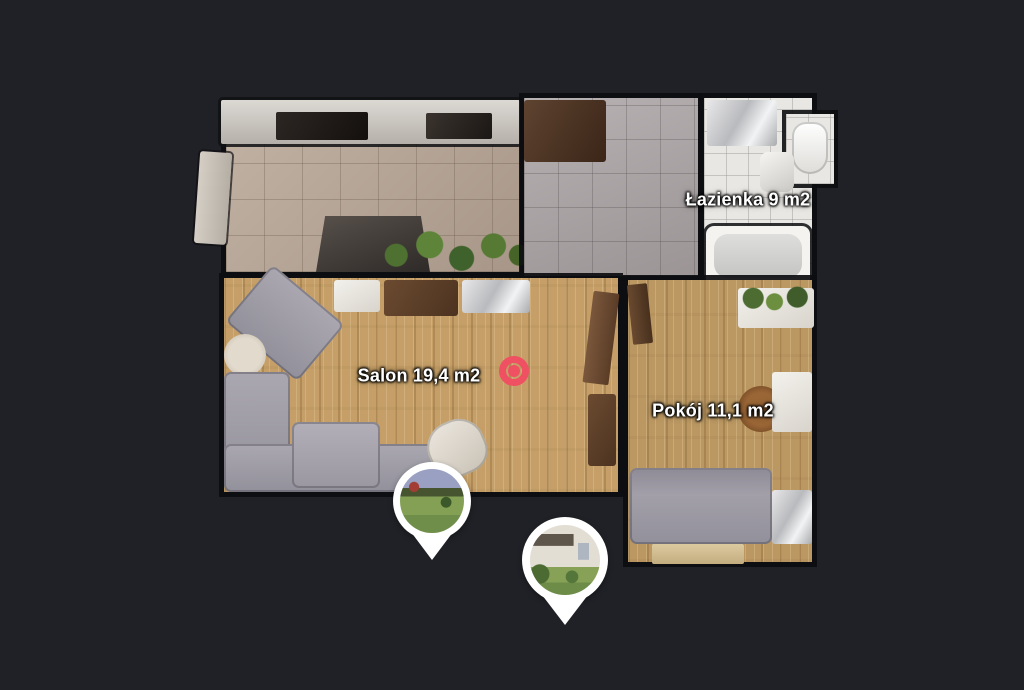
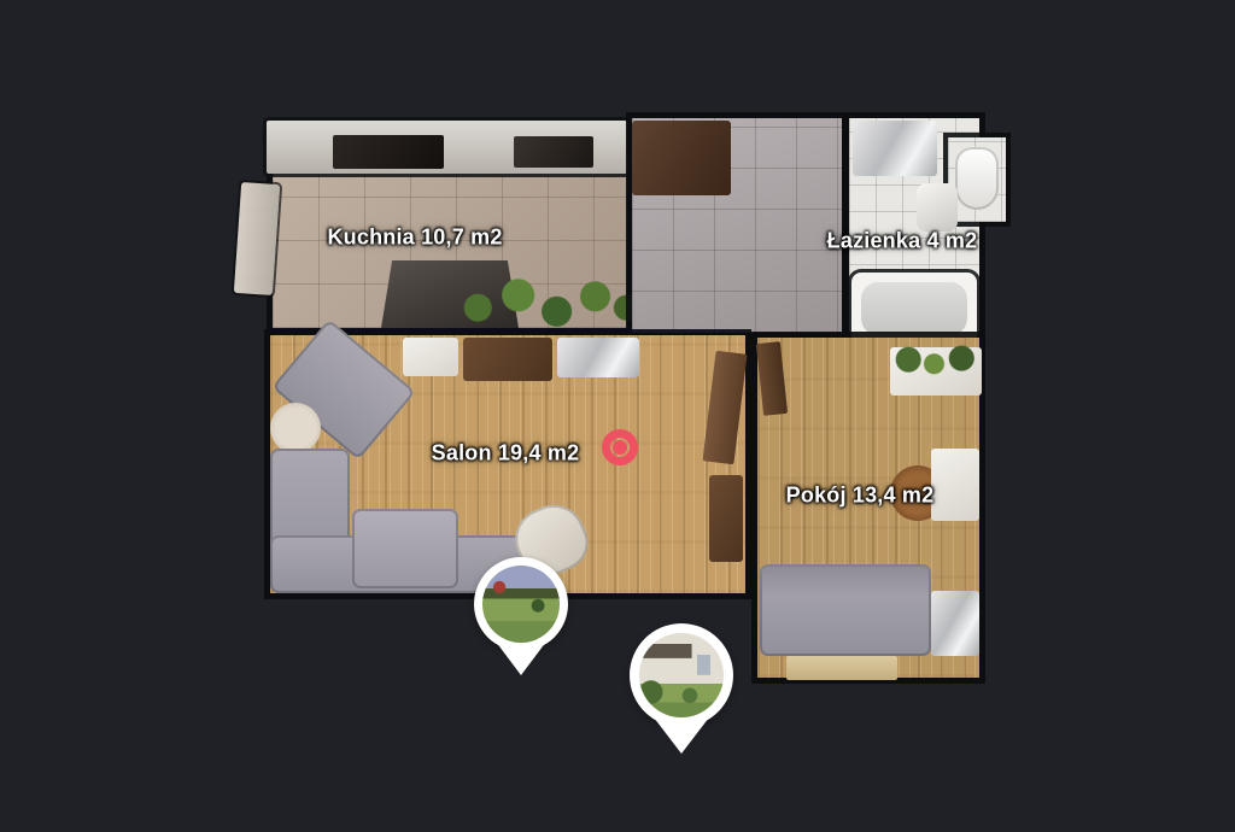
+ Kuchnia 10,7 m2
- Łazienka 9 m2
+ Łazienka 4 m2
  Salon 19,4 m2
- Pokój 11,1 m2
+ Pokój 13,4 m2
